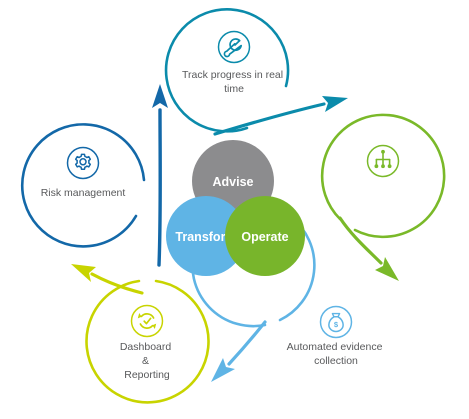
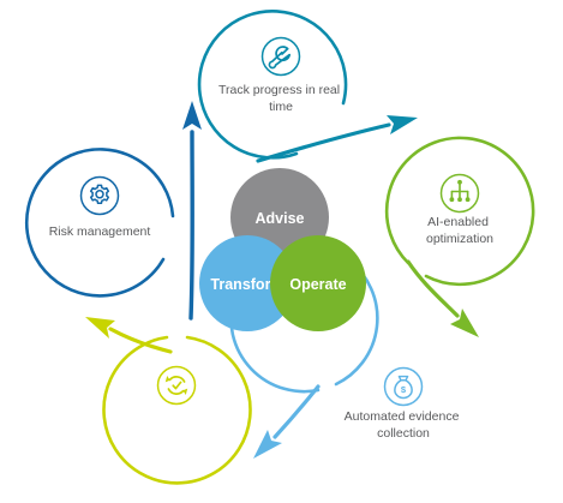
  Track progress in real time
+ AI-enabled optimization
  $
  Automated evidence collection
- Dashboard & Reporting
  Risk management
  Advise
  Transfor
  Operate
